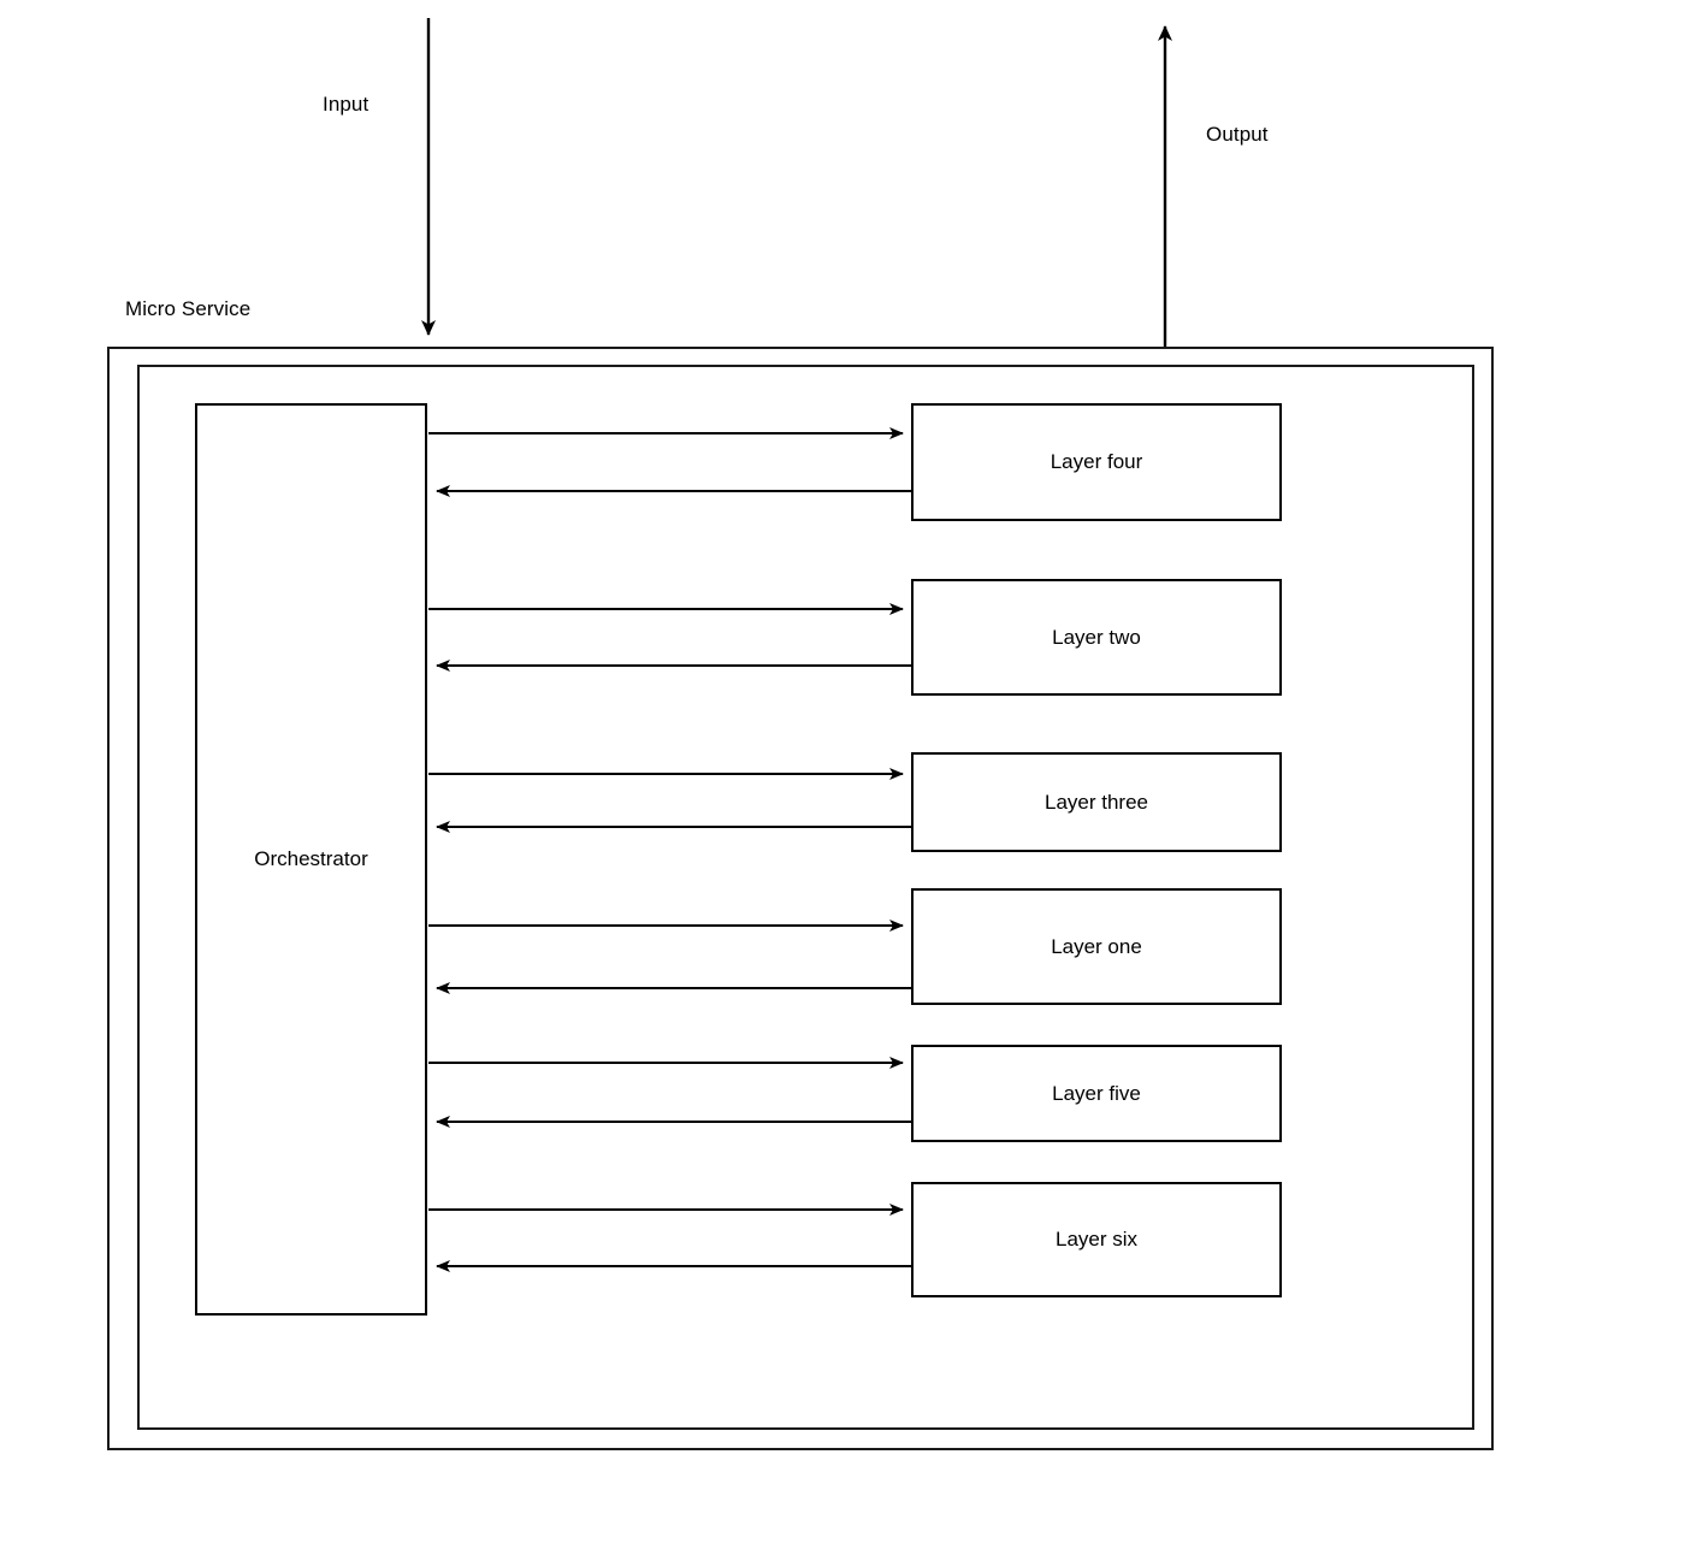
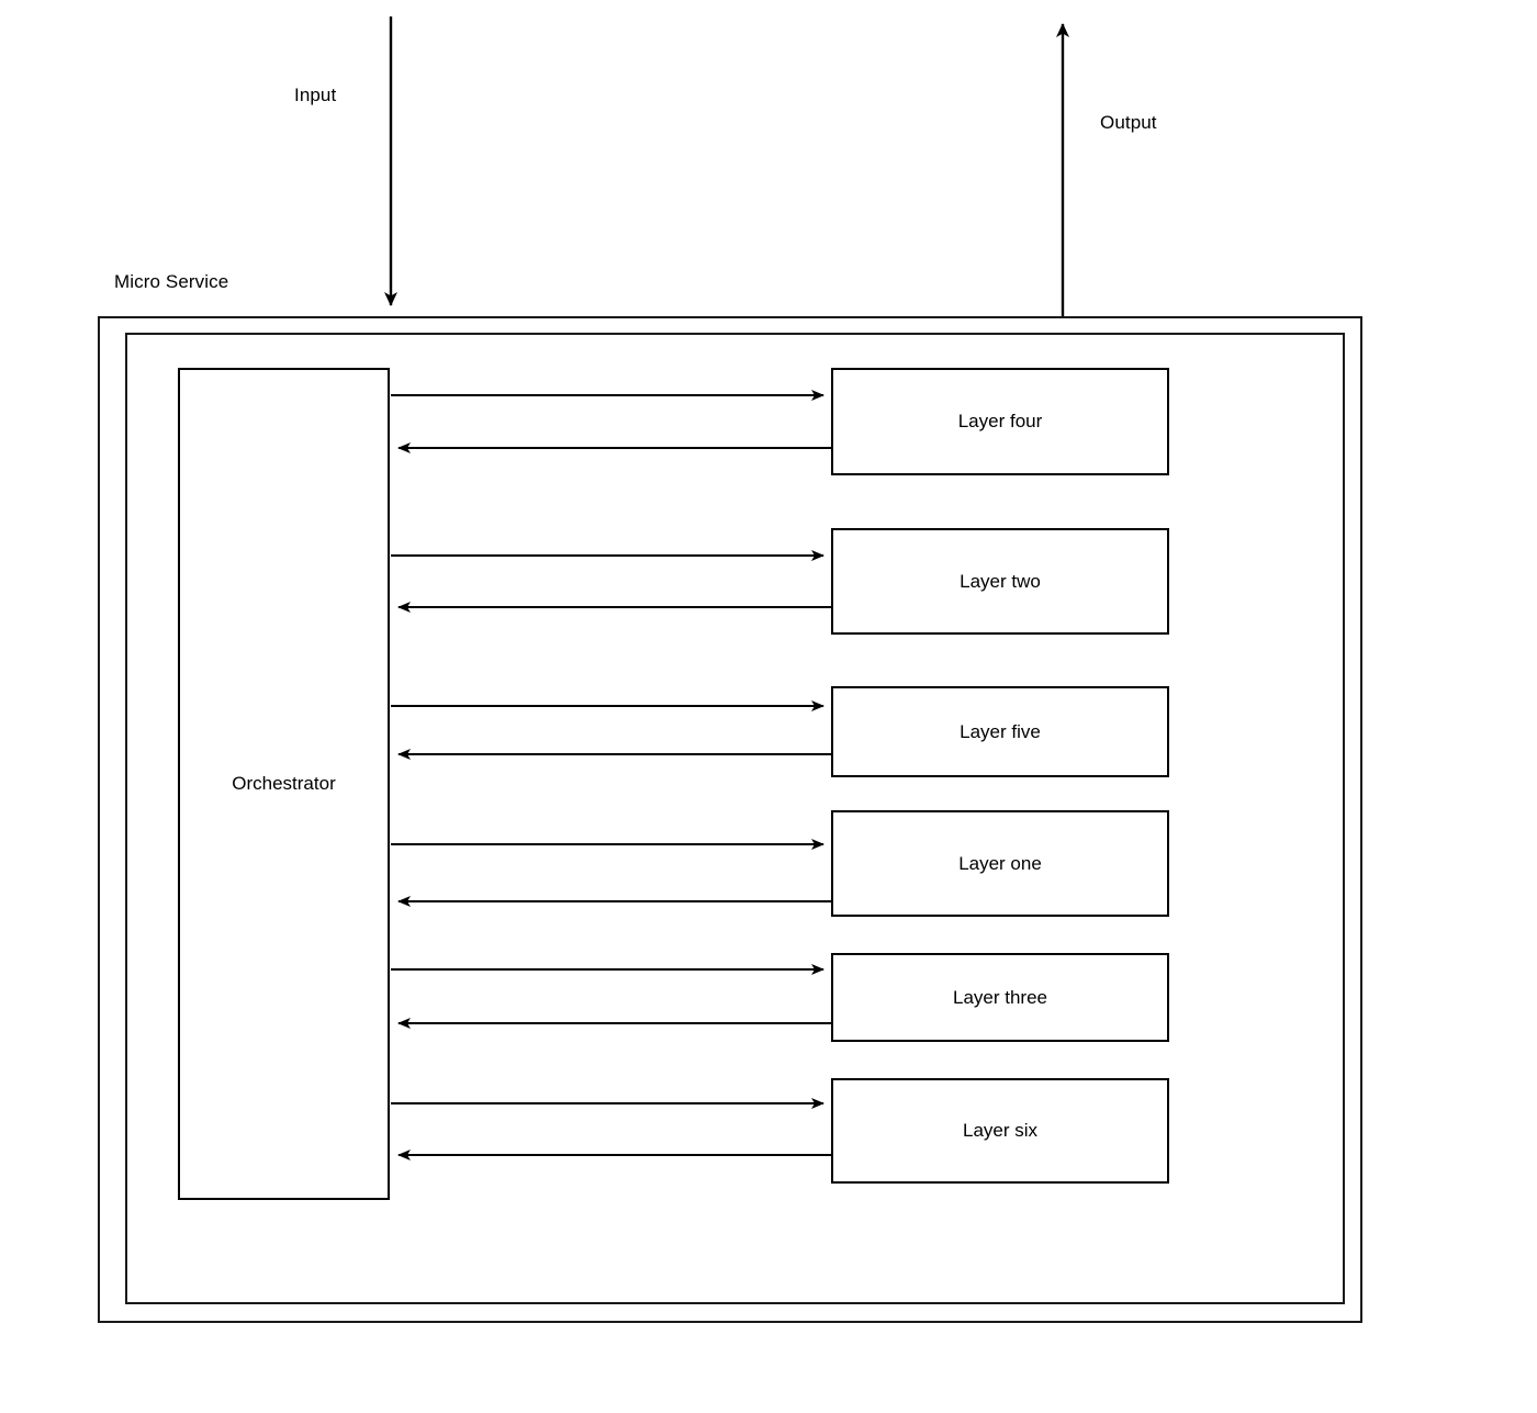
  Micro Service
  Input
  Output
  Orchestrator
  Layer four
  Layer two
- Layer three
+ Layer five
  Layer one
- Layer five
+ Layer three
  Layer six
